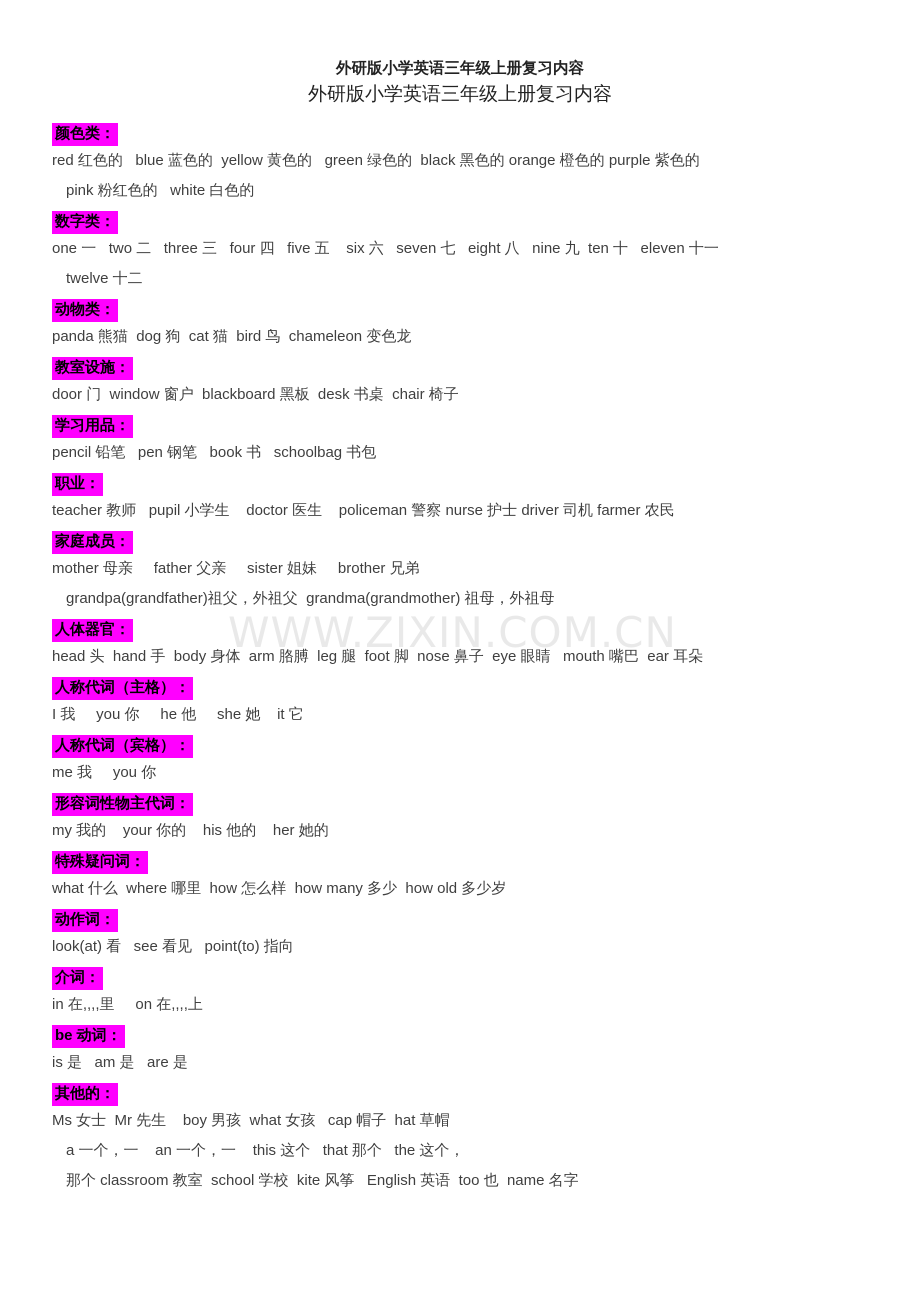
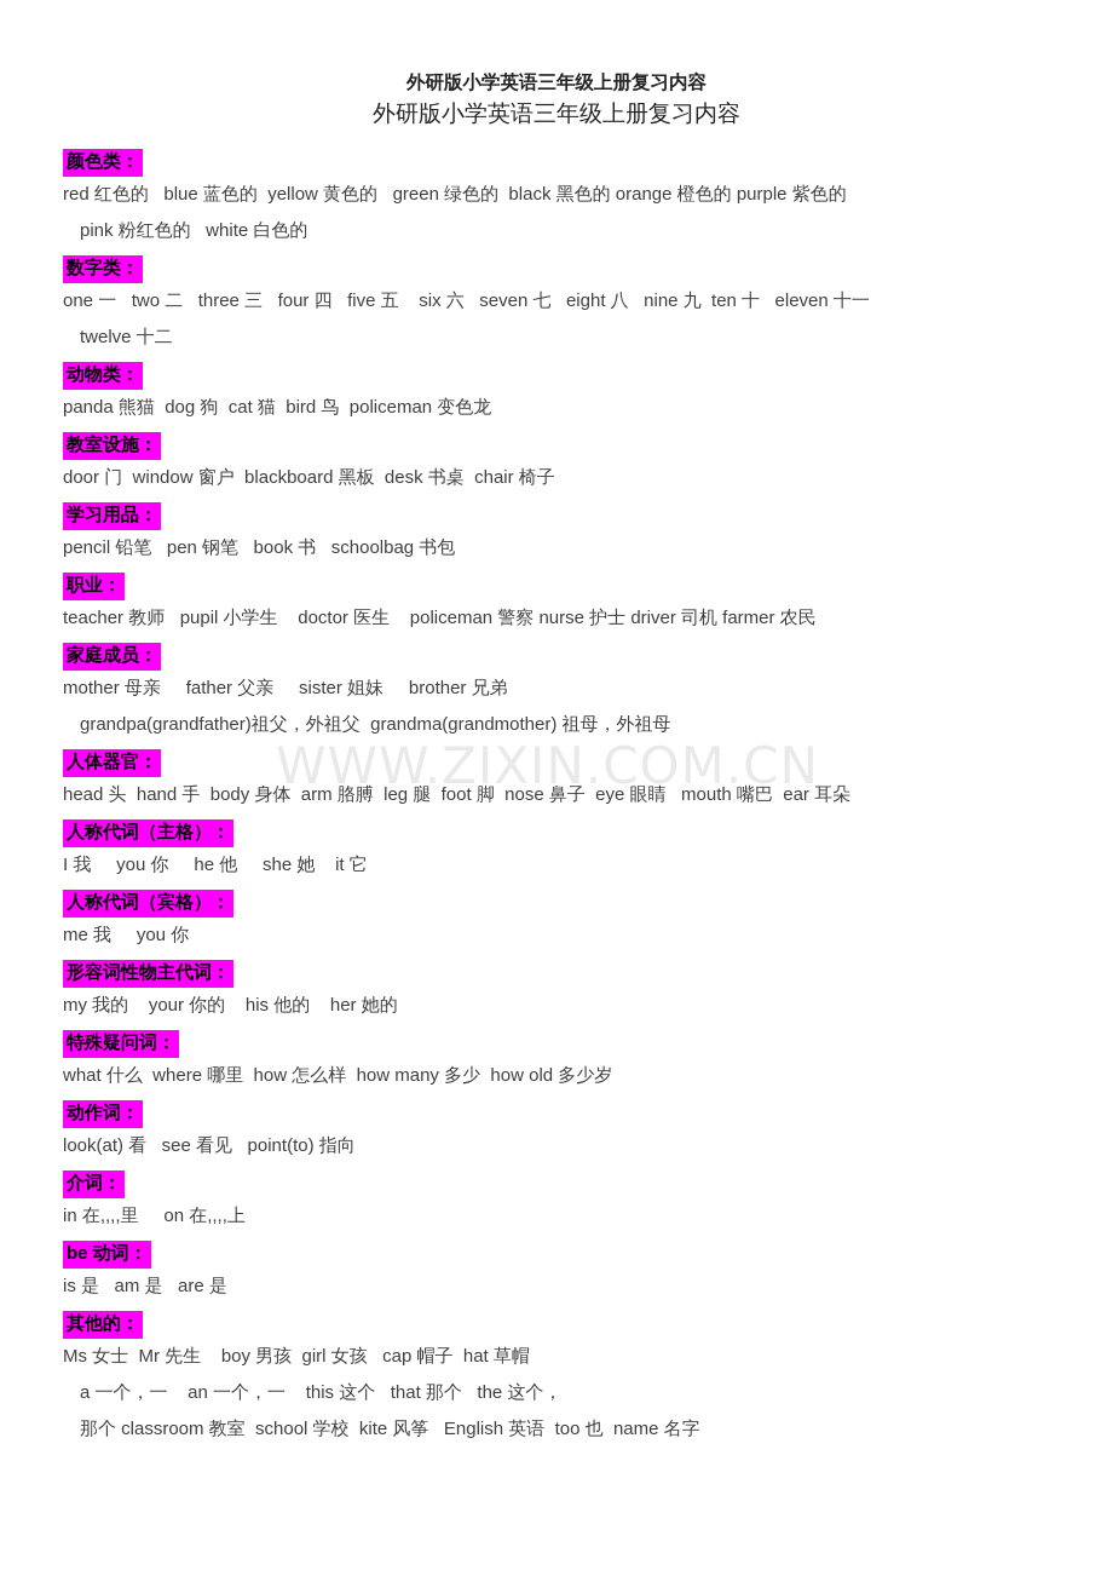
  WWW.ZIXIN.COM.CN
  外研版小学英语三年级上册复习内容
  外研版小学英语三年级上册复习内容
  颜色类：
  red 红色的 blue 蓝色的 yellow 黄色的 green 绿色的 black 黑色的 orange 橙色的 purple 紫色的
  pink 粉红色的 white 白色的
  数字类：
  one 一 two 二 three 三 four 四 five 五 six 六 seven 七 eight 八 nine 九 ten 十 eleven 十一
  twelve 十二
  动物类：
- panda 熊猫 dog 狗 cat 猫 bird 鸟 chameleon 变色龙
+ panda 熊猫 dog 狗 cat 猫 bird 鸟 policeman 变色龙
  教室设施：
  door 门 window 窗户 blackboard 黑板 desk 书桌 chair 椅子
  学习用品：
  pencil 铅笔 pen 钢笔 book 书 schoolbag 书包
  职业：
  teacher 教师 pupil 小学生 doctor 医生 policeman 警察 nurse 护士 driver 司机 farmer 农民
  家庭成员：
  mother 母亲 father 父亲 sister 姐妹 brother 兄弟
  grandpa(grandfather)祖父，外祖父 grandma(grandmother) 祖母，外祖母
  人体器官：
  head 头 hand 手 body 身体 arm 胳膊 leg 腿 foot 脚 nose 鼻子 eye 眼睛 mouth 嘴巴 ear 耳朵
  人称代词（主格）：
  I 我 you 你 he 他 she 她 it 它
  人称代词（宾格）：
  me 我 you 你
  形容词性物主代词：
  my 我的 your 你的 his 他的 her 她的
  特殊疑问词：
  what 什么 where 哪里 how 怎么样 how many 多少 how old 多少岁
  动作词：
  look(at) 看 see 看见 point(to) 指向
  介词：
  in 在,,,,里 on 在,,,,上
  be 动词：
  is 是 am 是 are 是
  其他的：
- Ms 女士 Mr 先生 boy 男孩 what 女孩 cap 帽子 hat 草帽
+ Ms 女士 Mr 先生 boy 男孩 girl 女孩 cap 帽子 hat 草帽
  a 一个，一 an 一个，一 this 这个 that 那个 the 这个，
  那个 classroom 教室 school 学校 kite 风筝 English 英语 too 也 name 名字
